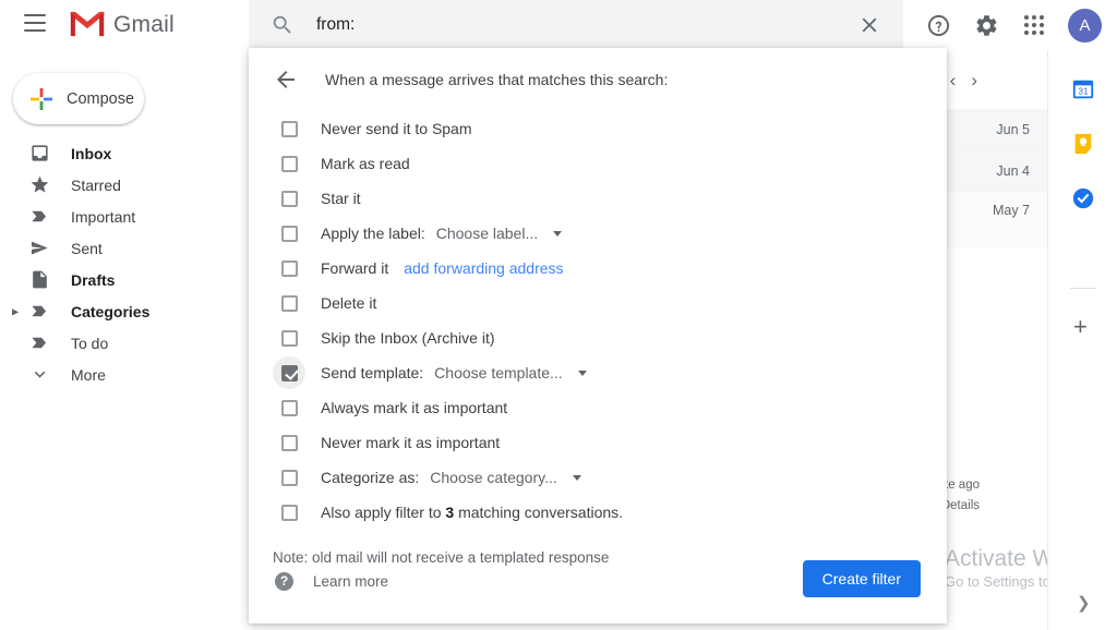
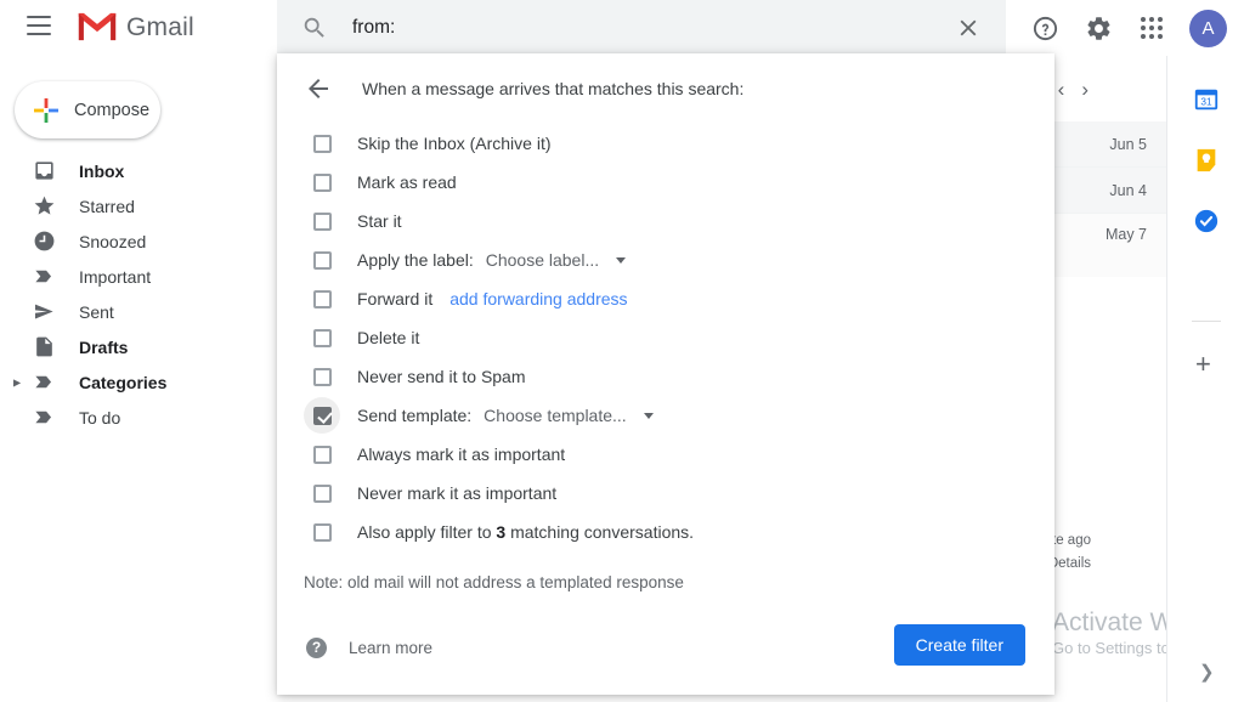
  Gmail
  from:
  A
  Compose
  Inbox
  Starred
+ Snoozed
  Important
  Sent
  Drafts
  ▶
  Categories
  To do
- More
  ‹
  ›
  Jun 5
  Jun 4
  May 7
  etails
  31
  +
  ❯
  When a message arrives that matches this search:
- Never send it to Spam
+ Skip the Inbox (Archive it)
  Mark as read
  Star it
  Apply the label:
  Choose label...
  Forward it
  add forwarding address
  Delete it
- Skip the Inbox (Archive it)
+ Never send it to Spam
  Send template:
  Choose template...
  Always mark it as important
  Never mark it as important
- Categorize as:
- Choose category...
  Also apply filter to 3 matching conversations.
- Note: old mail will not receive a templated response
+ Note: old mail will not address a templated response
  ?
  Learn more
  Create filter
